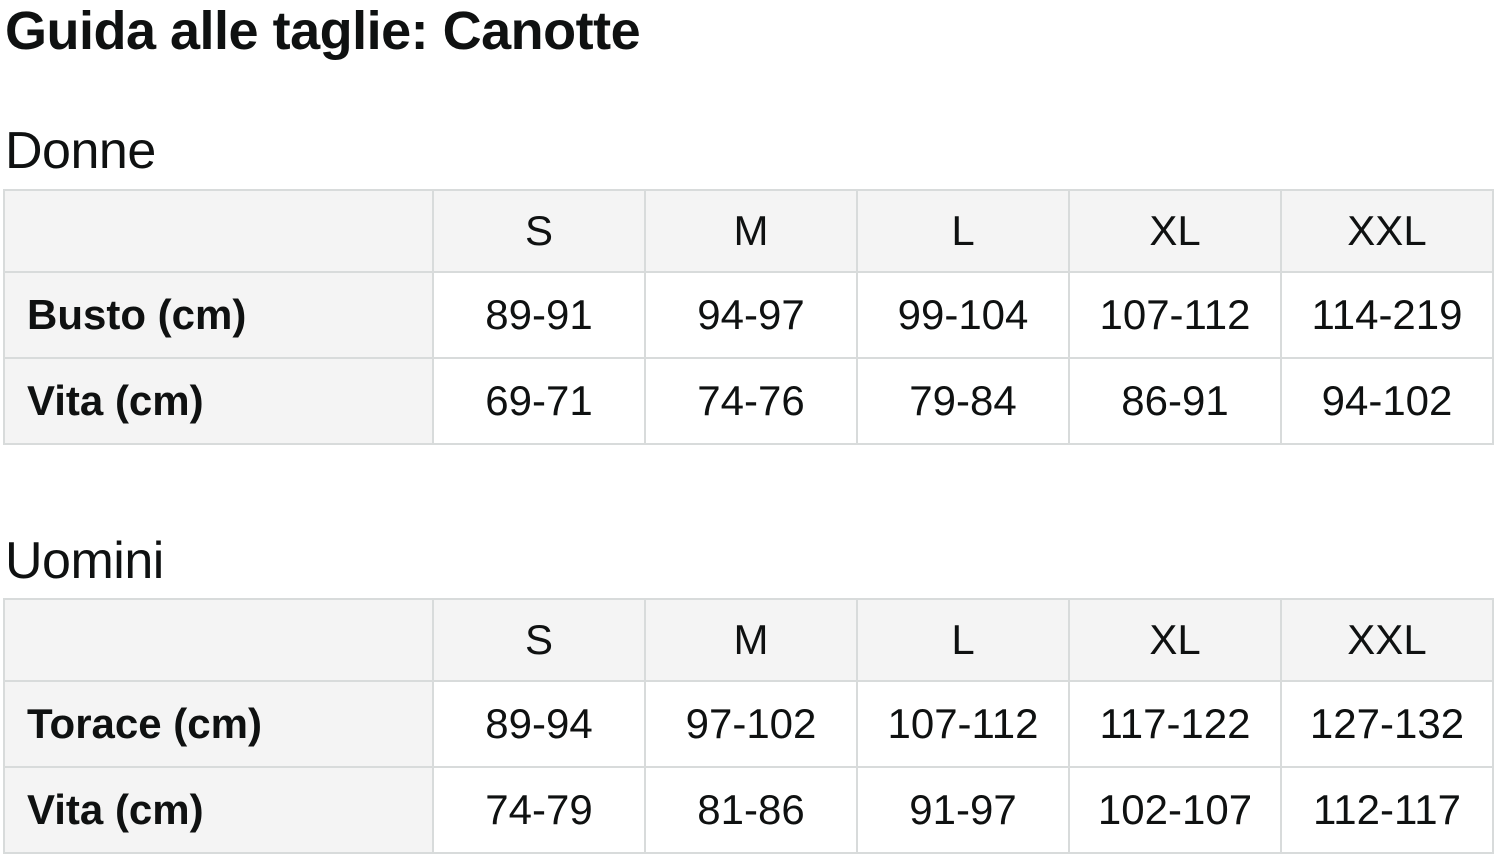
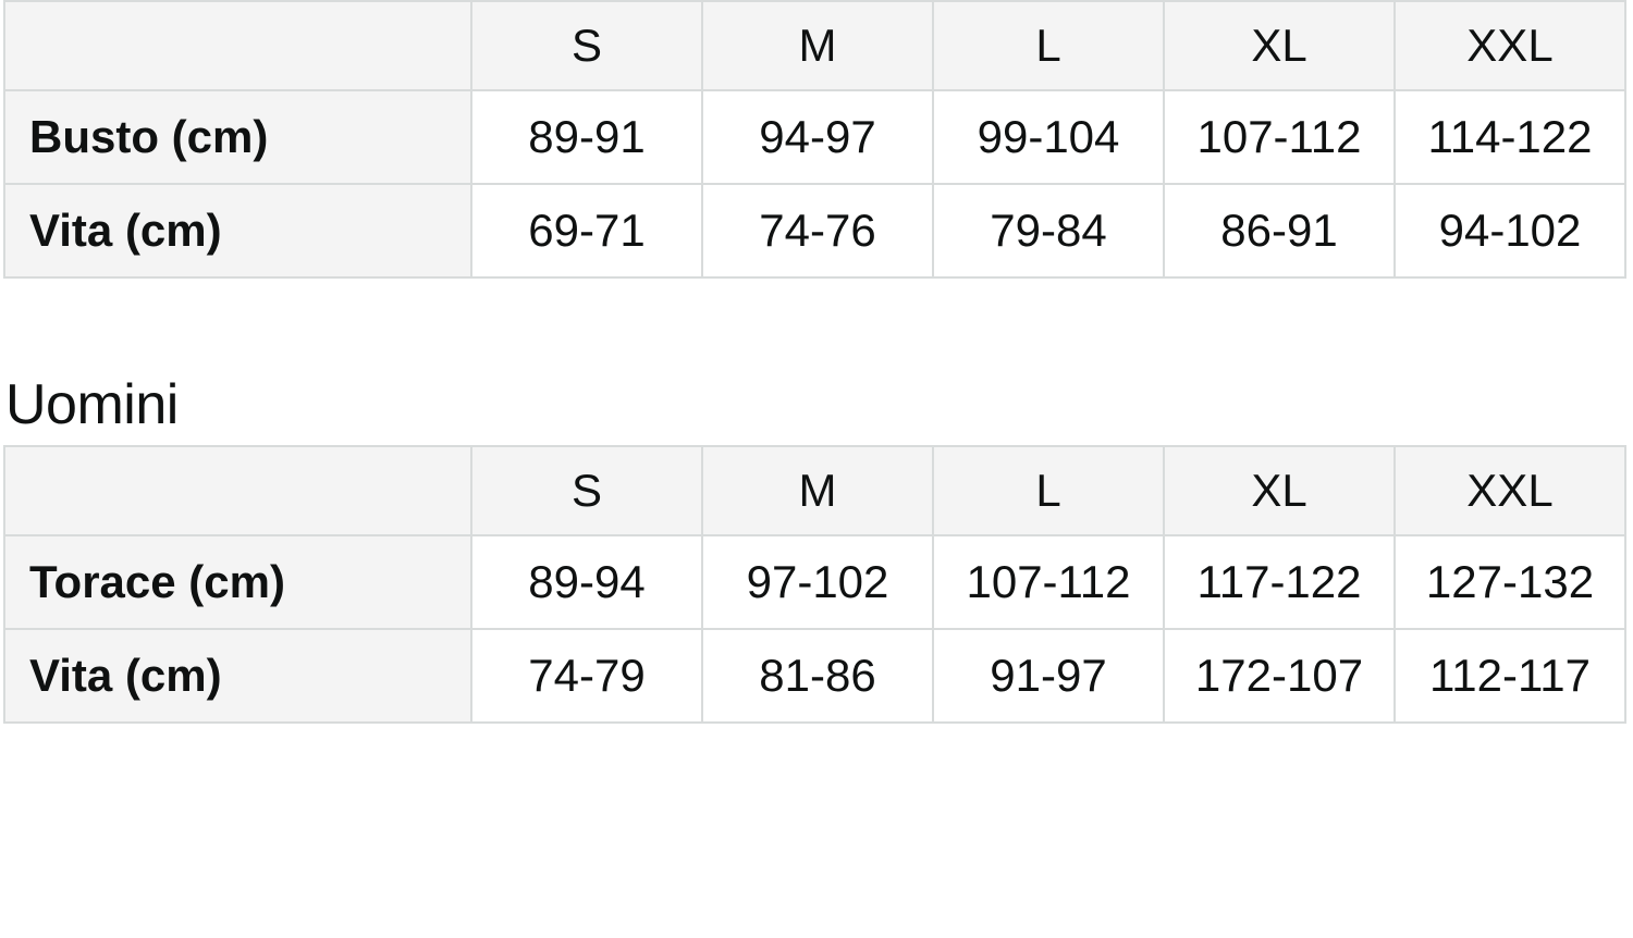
- Guida alle taglie: Canotte
- Donne
  	S	M	L	XL	XXL
- Busto (cm)	89-91	94-97	99-104	107-112	114-219
+ Busto (cm)	89-91	94-97	99-104	107-112	114-122
  Vita (cm)	69-71	74-76	79-84	86-91	94-102
  Uomini
  	S	M	L	XL	XXL
  Torace (cm)	89-94	97-102	107-112	117-122	127-132
- Vita (cm)	74-79	81-86	91-97	102-107	112-117
+ Vita (cm)	74-79	81-86	91-97	172-107	112-117
